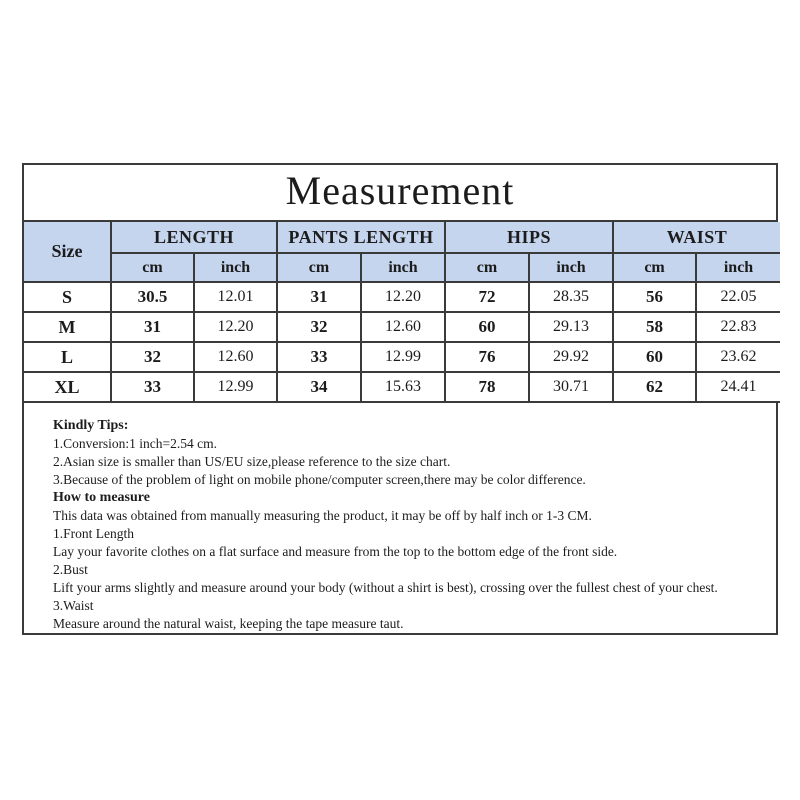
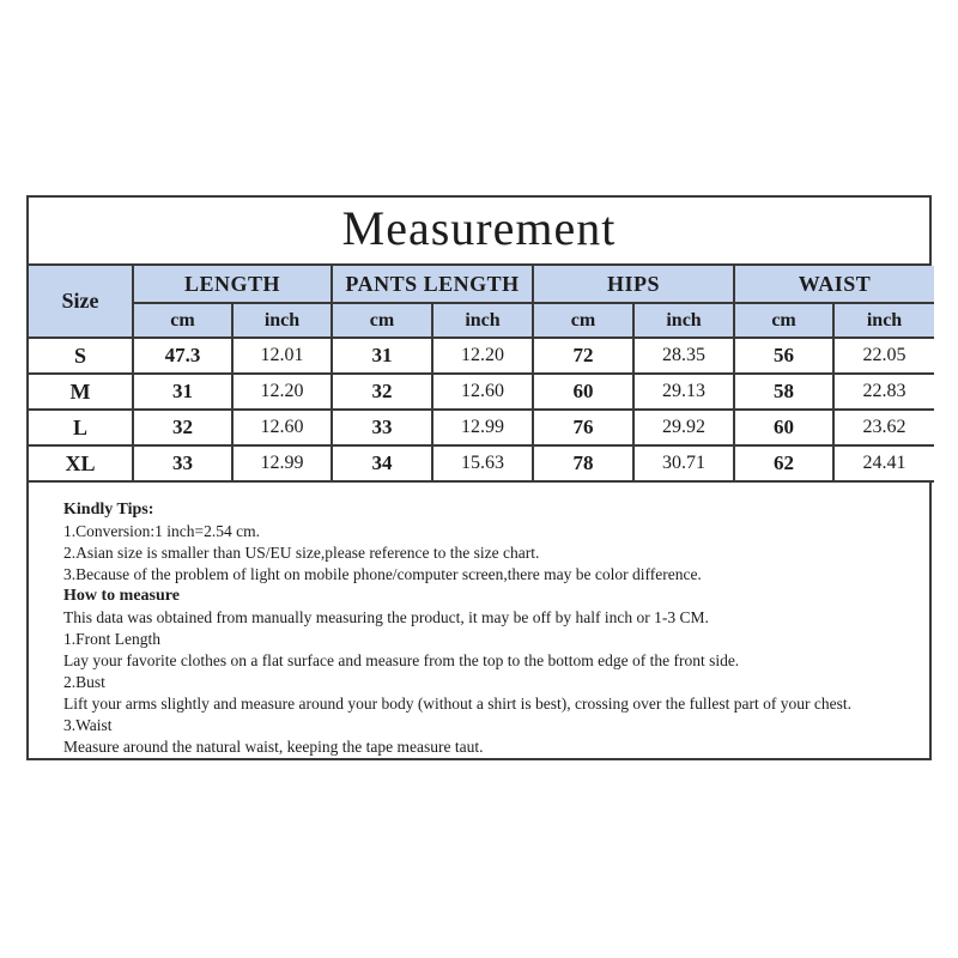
  Measurement
  Size	LENGTH	PANTS LENGTH	HIPS	WAIST
  cm	inch	cm	inch	cm	inch	cm	inch
- S	30.5	12.01	31	12.20	72	28.35	56	22.05
+ S	47.3	12.01	31	12.20	72	28.35	56	22.05
  M	31	12.20	32	12.60	60	29.13	58	22.83
  L	32	12.60	33	12.99	76	29.92	60	23.62
  XL	33	12.99	34	15.63	78	30.71	62	24.41
  Kindly Tips:
  1.Conversion:1 inch=2.54 cm.
  2.Asian size is smaller than US/EU size,please reference to the size chart.
  3.Because of the problem of light on mobile phone/computer screen,there may be color difference.
  How to measure
  This data was obtained from manually measuring the product, it may be off by half inch or 1-3 CM.
  1.Front Length
  Lay your favorite clothes on a flat surface and measure from the top to the bottom edge of the front side.
  2.Bust
- Lift your arms slightly and measure around your body (without a shirt is best), crossing over the fullest chest of your chest.
+ Lift your arms slightly and measure around your body (without a shirt is best), crossing over the fullest part of your chest.
  3.Waist
  Measure around the natural waist, keeping the tape measure taut.
